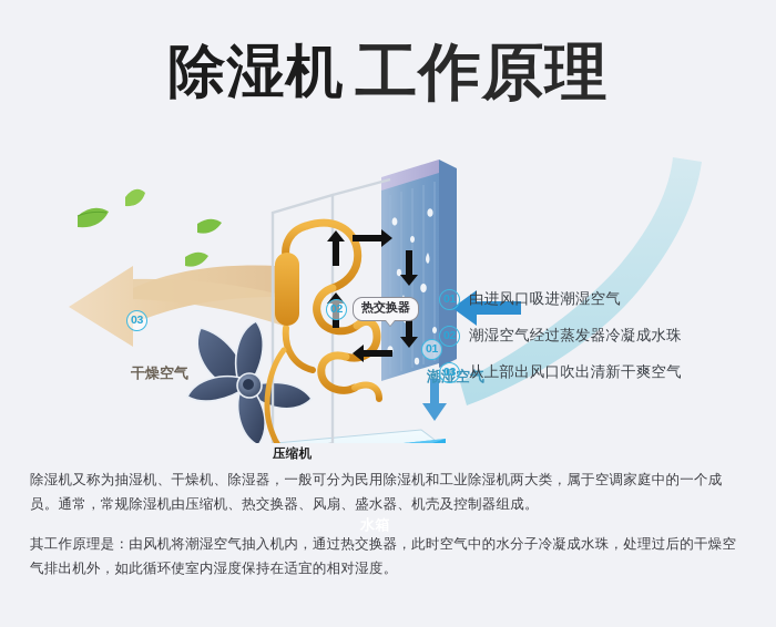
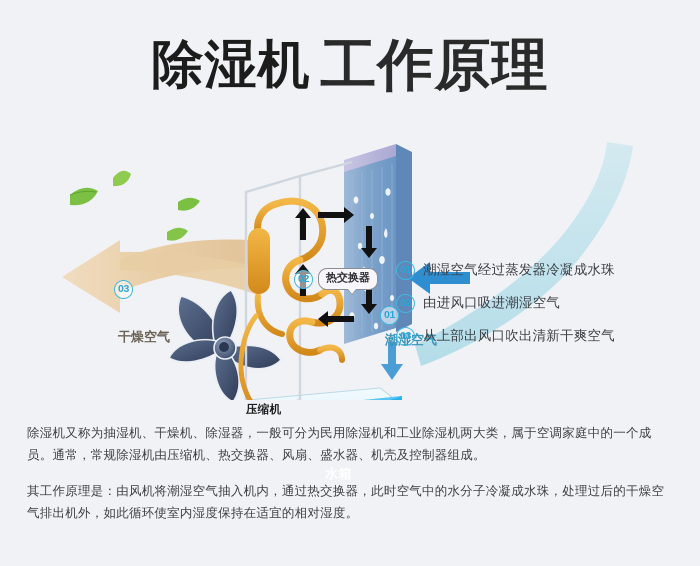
  除湿机 工作原理
  03
  干燥空气
  01
  潮湿空气
  02
  热交换器
  压缩机
  01
- 由进风口吸进潮湿空气
+ 潮湿空气经过蒸发器冷凝成水珠
  02
- 潮湿空气经过蒸发器冷凝成水珠
+ 由进风口吸进潮湿空气
  03
  从上部出风口吹出清新干爽空气
  除湿机又称为抽湿机、干燥机、除湿器，一般可分为民用除湿机和工业除湿机两大类，属于空调家庭中的一个成员。通常，常规除湿机由压缩机、热交换器、风扇、盛水器、机壳及控制器组成。
  其工作原理是：由风机将潮湿空气抽入机内，通过热交换器，此时空气中的水分子冷凝成水珠，处理过后的干燥空气排出机外，如此循环使室内湿度保持在适宜的相对湿度。
